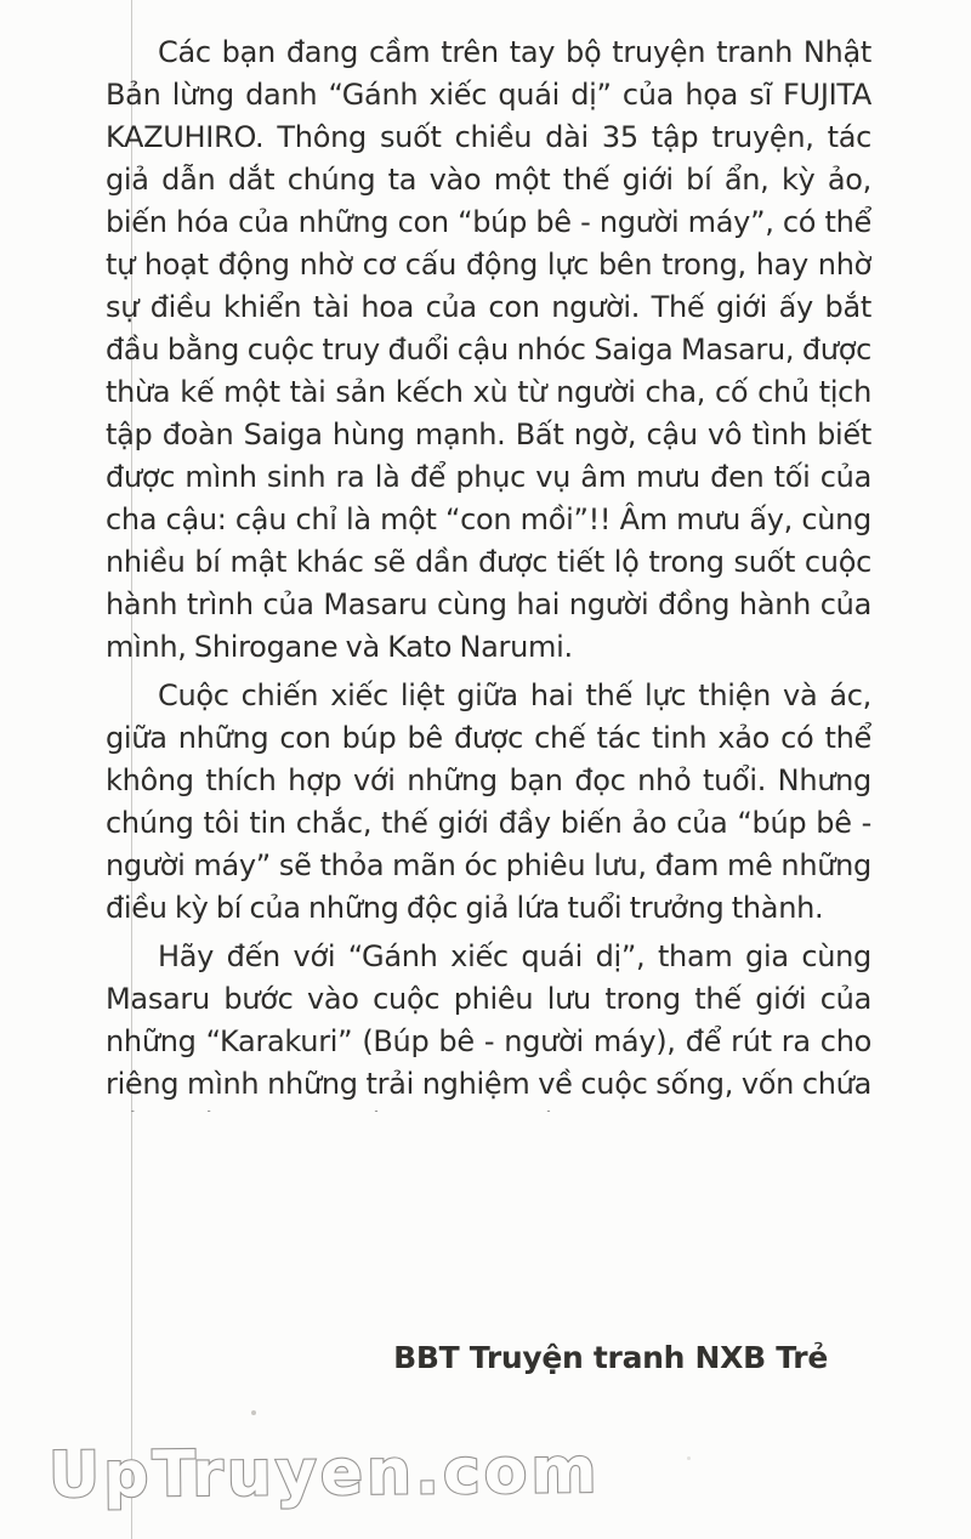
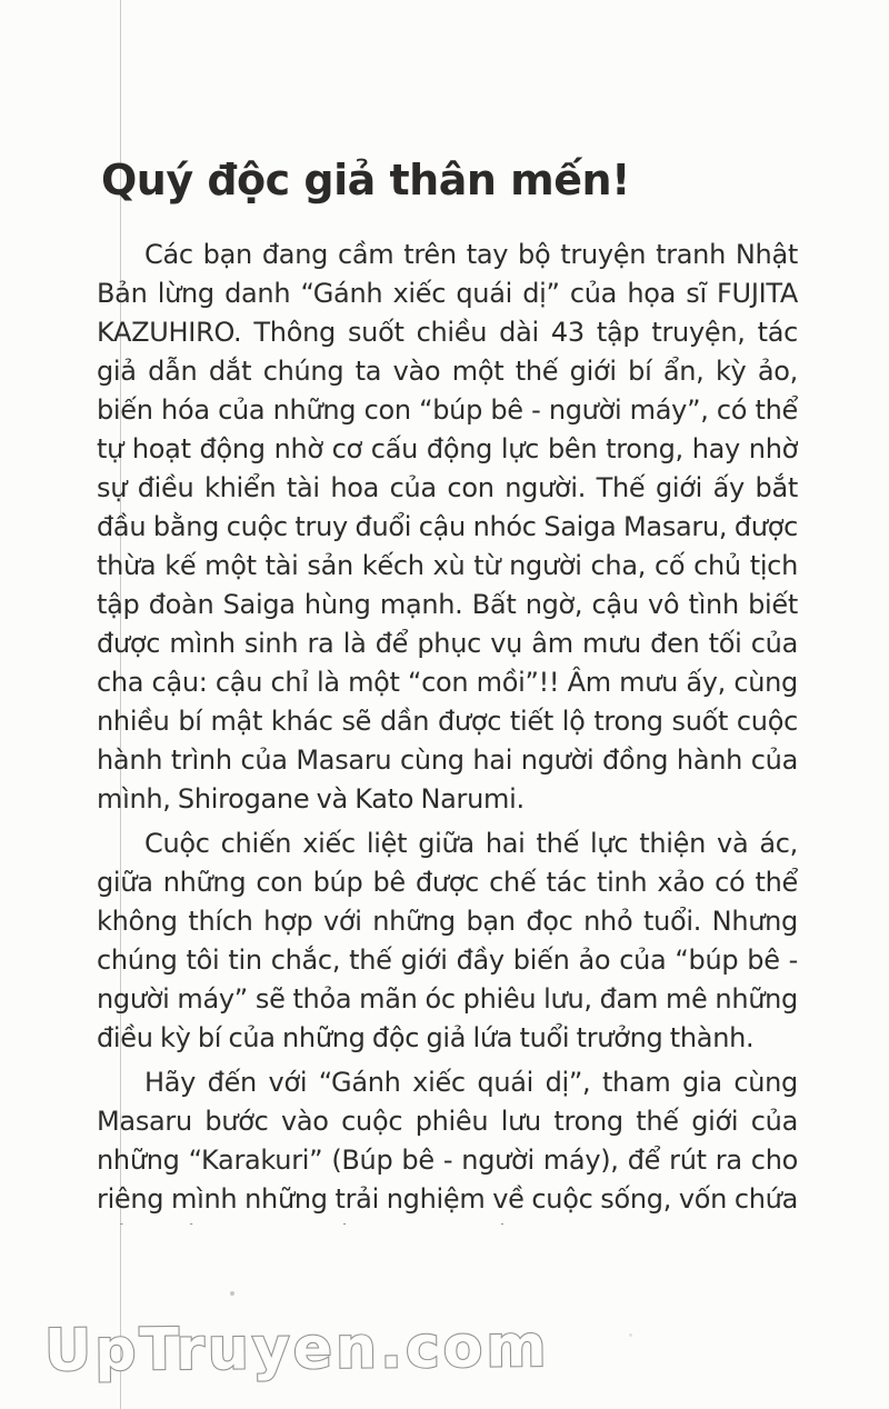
+ Quý độc giả thân mến!
- Các bạn đang cầm trên tay bộ truyện tranh Nhật Bản lừng danh “Gánh xiếc quái dị” của họa sĩ FUJITA KAZUHIRO. Thông suốt chiều dài 35 tập truyện, tác giả dẫn dắt chúng ta vào một thế giới bí ẩn, kỳ ảo, biến hóa của những con “búp bê - người máy”, có thể tự hoạt động nhờ cơ cấu động lực bên trong, hay nhờ sự điều khiển tài hoa của con người. Thế giới ấy bắt đầu bằng cuộc truy đuổi cậu nhóc Saiga Masaru, được thừa kế một tài sản kếch xù từ người cha, cố chủ tịch tập đoàn Saiga hùng mạnh. Bất ngờ, cậu vô tình biết được mình sinh ra là để phục vụ âm mưu đen tối của cha cậu: cậu chỉ là một “con mồi”!! Âm mưu ấy, cùng nhiều bí mật khác sẽ dần được tiết lộ trong suốt cuộc hành trình của Masaru cùng hai người đồng hành của mình, Shirogane và Kato Narumi.
+ Các bạn đang cầm trên tay bộ truyện tranh Nhật Bản lừng danh “Gánh xiếc quái dị” của họa sĩ FUJITA KAZUHIRO. Thông suốt chiều dài 43 tập truyện, tác giả dẫn dắt chúng ta vào một thế giới bí ẩn, kỳ ảo, biến hóa của những con “búp bê - người máy”, có thể tự hoạt động nhờ cơ cấu động lực bên trong, hay nhờ sự điều khiển tài hoa của con người. Thế giới ấy bắt đầu bằng cuộc truy đuổi cậu nhóc Saiga Masaru, được thừa kế một tài sản kếch xù từ người cha, cố chủ tịch tập đoàn Saiga hùng mạnh. Bất ngờ, cậu vô tình biết được mình sinh ra là để phục vụ âm mưu đen tối của cha cậu: cậu chỉ là một “con mồi”!! Âm mưu ấy, cùng nhiều bí mật khác sẽ dần được tiết lộ trong suốt cuộc hành trình của Masaru cùng hai người đồng hành của mình, Shirogane và Kato Narumi.
  Cuộc chiến xiếc liệt giữa hai thế lực thiện và ác, giữa những con búp bê được chế tác tinh xảo có thể không thích hợp với những bạn đọc nhỏ tuổi. Nhưng chúng tôi tin chắc, thế giới đầy biến ảo của “búp bê - người máy” sẽ thỏa mãn óc phiêu lưu, đam mê những điều kỳ bí của những độc giả lứa tuổi trưởng thành.
  Hãy đến với “Gánh xiếc quái dị”, tham gia cùng Masaru bước vào cuộc phiêu lưu trong thế giới của những “Karakuri” (Búp bê - người máy), để rút ra cho riêng mình những trải nghiệm về cuộc sống, vốn chứa
- BBT Truyện tranh NXB Trẻ
  UpTruyen.com
